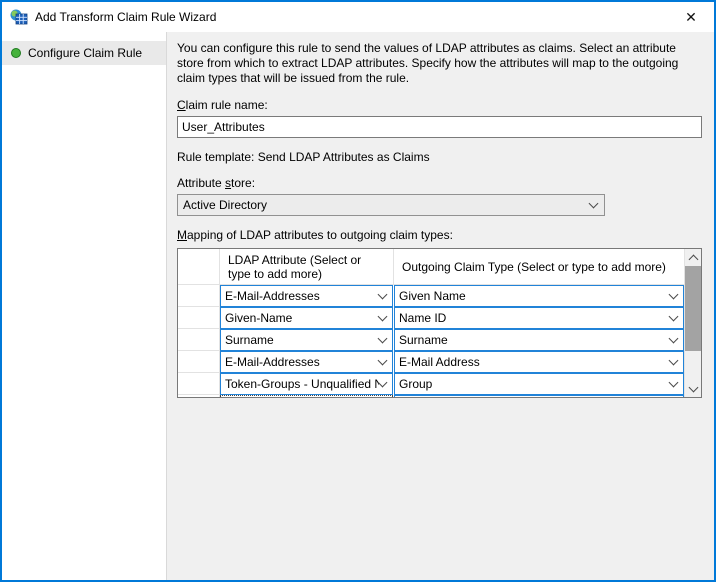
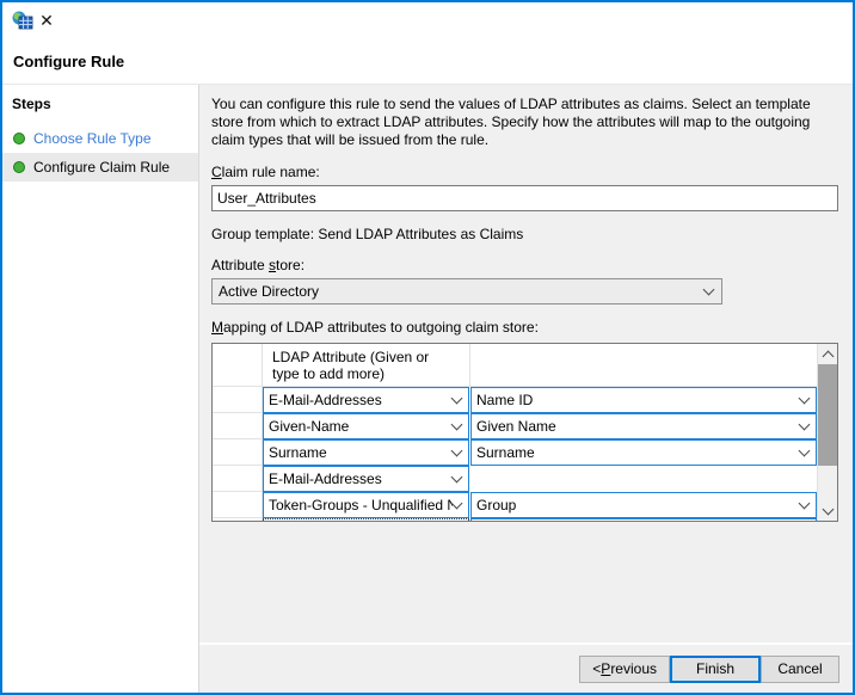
- Add Transform Claim Rule Wizard
  ✕
+ Configure Rule
+ Steps
+ Choose Rule Type
  Configure Claim Rule
- You can configure this rule to send the values of LDAP attributes as claims. Select an attribute store from which to extract LDAP attributes. Specify how the attributes will map to the outgoing claim types that will be issued from the rule.
+ You can configure this rule to send the values of LDAP attributes as claims. Select an template store from which to extract LDAP attributes. Specify how the attributes will map to the outgoing claim types that will be issued from the rule.
  Claim rule name:
  User_Attributes
- Rule template: Send LDAP Attributes as Claims
+ Group template: Send LDAP Attributes as Claims
  Attribute store:
  Active Directory
- Mapping of LDAP attributes to outgoing claim types:
+ Mapping of LDAP attributes to outgoing claim store:
- LDAP Attribute (Select or type to add more)
+ LDAP Attribute (Given or type to add more)
- Outgoing Claim Type (Select or type to add more)
  E-Mail-Addresses
- Given Name
+ Name ID
  Given-Name
- Name ID
+ Given Name
  Surname
  Surname
  E-Mail-Addresses
- E-Mail Address
  Token-Groups - Unqualified N
  Group
+ <
+ P
+ revious
+ Finish
+ Cancel
